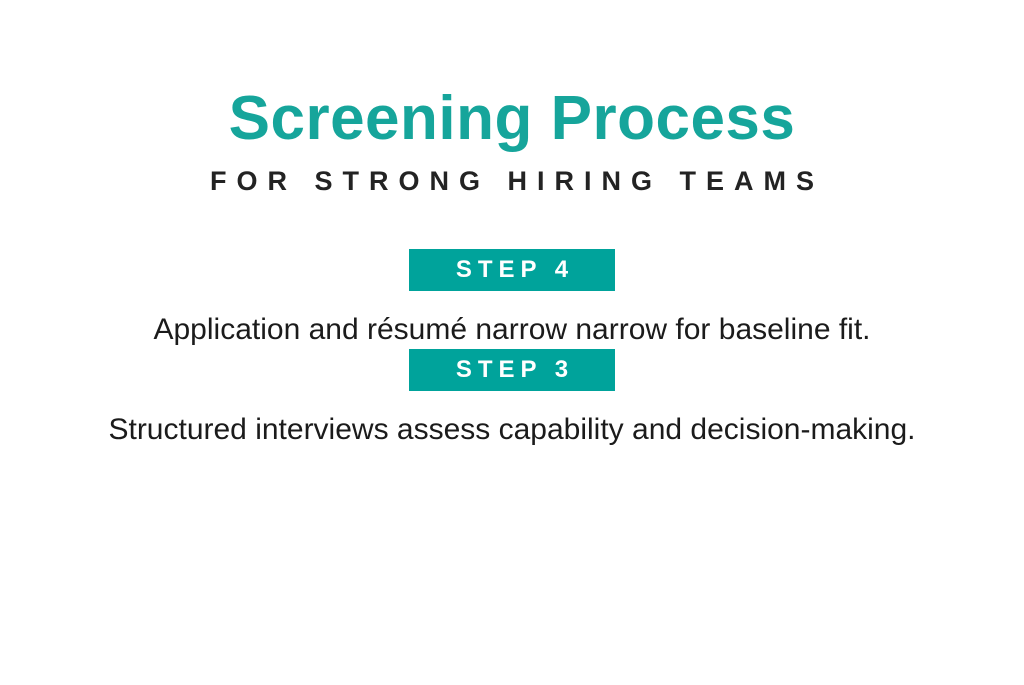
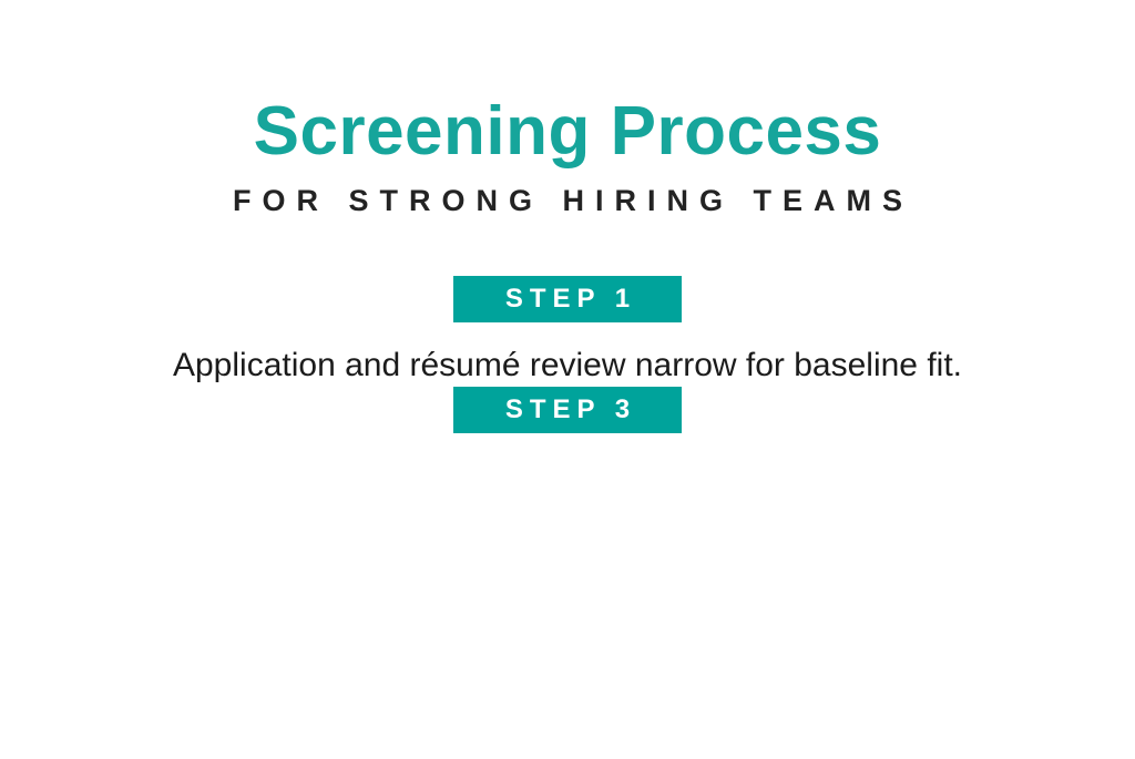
  Screening Process
  FOR STRONG HIRING TEAMS
- STEP 4
+ STEP 1
- Application and résumé narrow narrow for baseline fit.
+ Application and résumé review narrow for baseline fit.
  STEP 3
- Structured interviews assess capability and decision-making.
